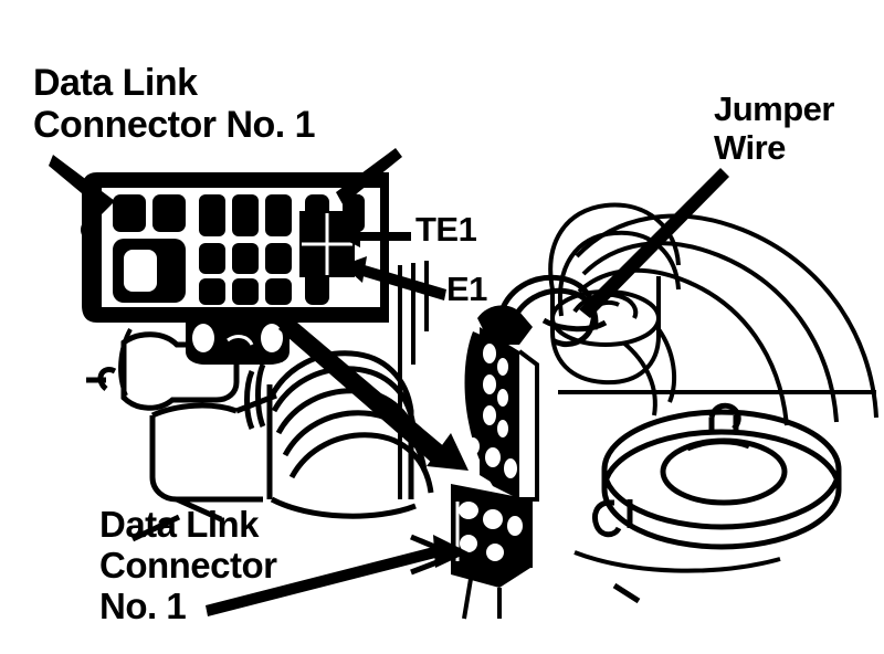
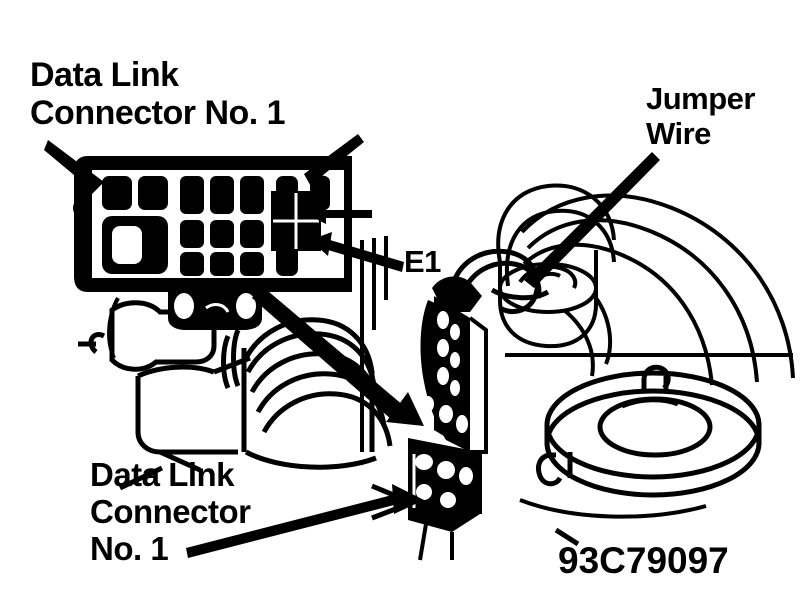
  Data Link
  Connector No. 1
- TE1
  E1
  Jumper
  Wire
  Data Link
  Connector
  No. 1
+ 93C79097
